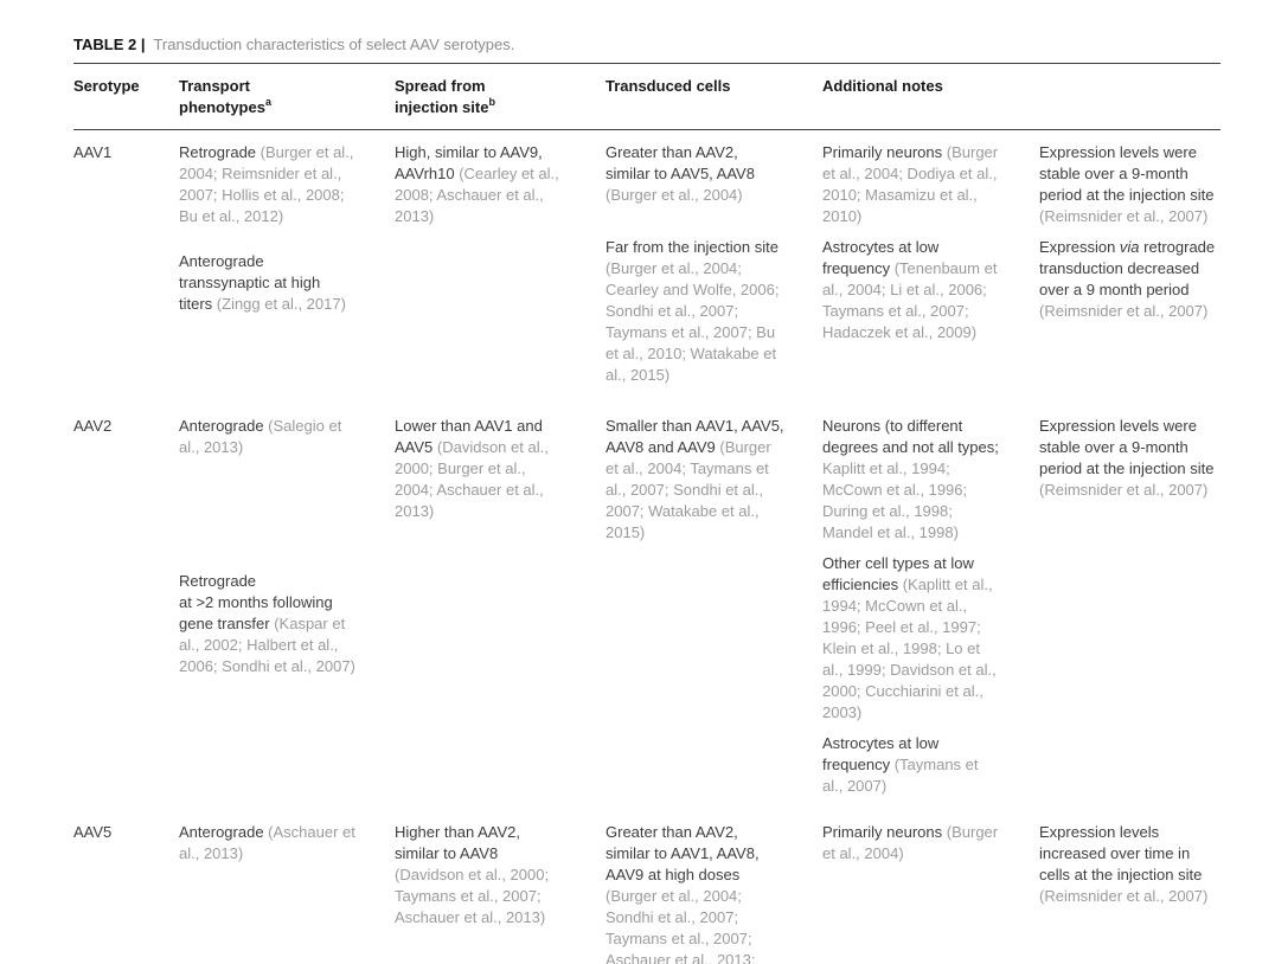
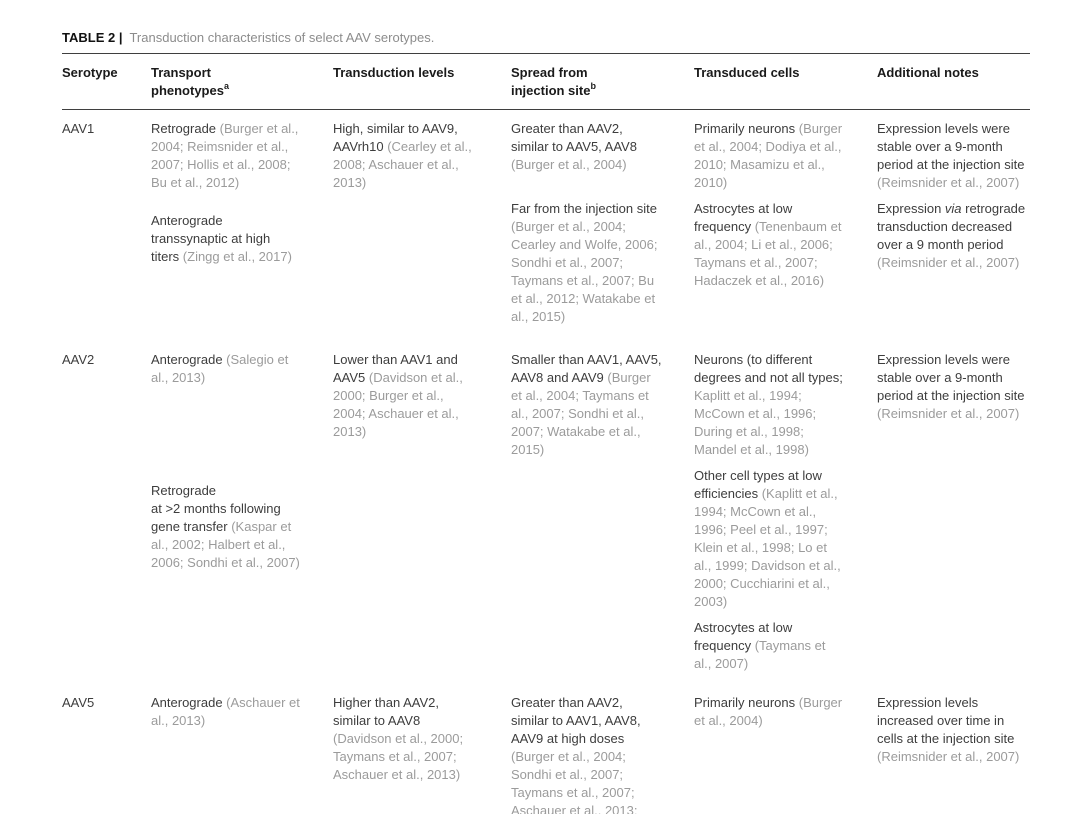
  TABLE 2 | Transduction characteristics of select AAV serotypes.
  Serotype
  Transport
  phenotypesa
+ Transduction levels
  Spread from
  injection siteb
  Transduced cells
  Additional notes
  AAV1
  Retrograde (Burger et al., 2004; Reimsnider et al., 2007; Hollis et al., 2008; Bu et al., 2012)
  Anterograde transsynaptic at high titers (Zingg et al., 2017)
  High, similar to AAV9, AAVrh10 (Cearley et al., 2008; Aschauer et al., 2013)
  Greater than AAV2, similar to AAV5, AAV8 (Burger et al., 2004)
- Far from the injection site (Burger et al., 2004; Cearley and Wolfe, 2006; Sondhi et al., 2007; Taymans et al., 2007; Bu et al., 2010; Watakabe et al., 2015)
+ Far from the injection site (Burger et al., 2004; Cearley and Wolfe, 2006; Sondhi et al., 2007; Taymans et al., 2007; Bu et al., 2012; Watakabe et al., 2015)
  Primarily neurons (Burger et al., 2004; Dodiya et al., 2010; Masamizu et al., 2010)
- Astrocytes at low frequency (Tenenbaum et al., 2004; Li et al., 2006; Taymans et al., 2007; Hadaczek et al., 2009)
+ Astrocytes at low frequency (Tenenbaum et al., 2004; Li et al., 2006; Taymans et al., 2007; Hadaczek et al., 2016)
  Expression levels were stable over a 9-month period at the injection site (Reimsnider et al., 2007)
  Expression via retrograde transduction decreased over a 9 month period (Reimsnider et al., 2007)
  AAV2
  Anterograde (Salegio et al., 2013)
  Retrograde
  at >2 months following gene transfer (Kaspar et al., 2002; Halbert et al., 2006; Sondhi et al., 2007)
  Lower than AAV1 and AAV5 (Davidson et al., 2000; Burger et al., 2004; Aschauer et al., 2013)
  Smaller than AAV1, AAV5, AAV8 and AAV9 (Burger et al., 2004; Taymans et al., 2007; Sondhi et al., 2007; Watakabe et al., 2015)
  Neurons (to different degrees and not all types; Kaplitt et al., 1994; McCown et al., 1996; During et al., 1998; Mandel et al., 1998)
  Other cell types at low efficiencies (Kaplitt et al., 1994; McCown et al., 1996; Peel et al., 1997; Klein et al., 1998; Lo et al., 1999; Davidson et al., 2000; Cucchiarini et al., 2003)
  Astrocytes at low frequency (Taymans et al., 2007)
  Expression levels were stable over a 9-month period at the injection site (Reimsnider et al., 2007)
  AAV5
  Anterograde (Aschauer et al., 2013)
  Higher than AAV2, similar to AAV8 (Davidson et al., 2000; Taymans et al., 2007; Aschauer et al., 2013)
  Greater than AAV2, similar to AAV1, AAV8, AAV9 at high doses (Burger et al., 2004; Sondhi et al., 2007; Taymans et al., 2007; Aschauer et al., 2013;
  Primarily neurons (Burger et al., 2004)
  Expression levels increased over time in cells at the injection site (Reimsnider et al., 2007)
